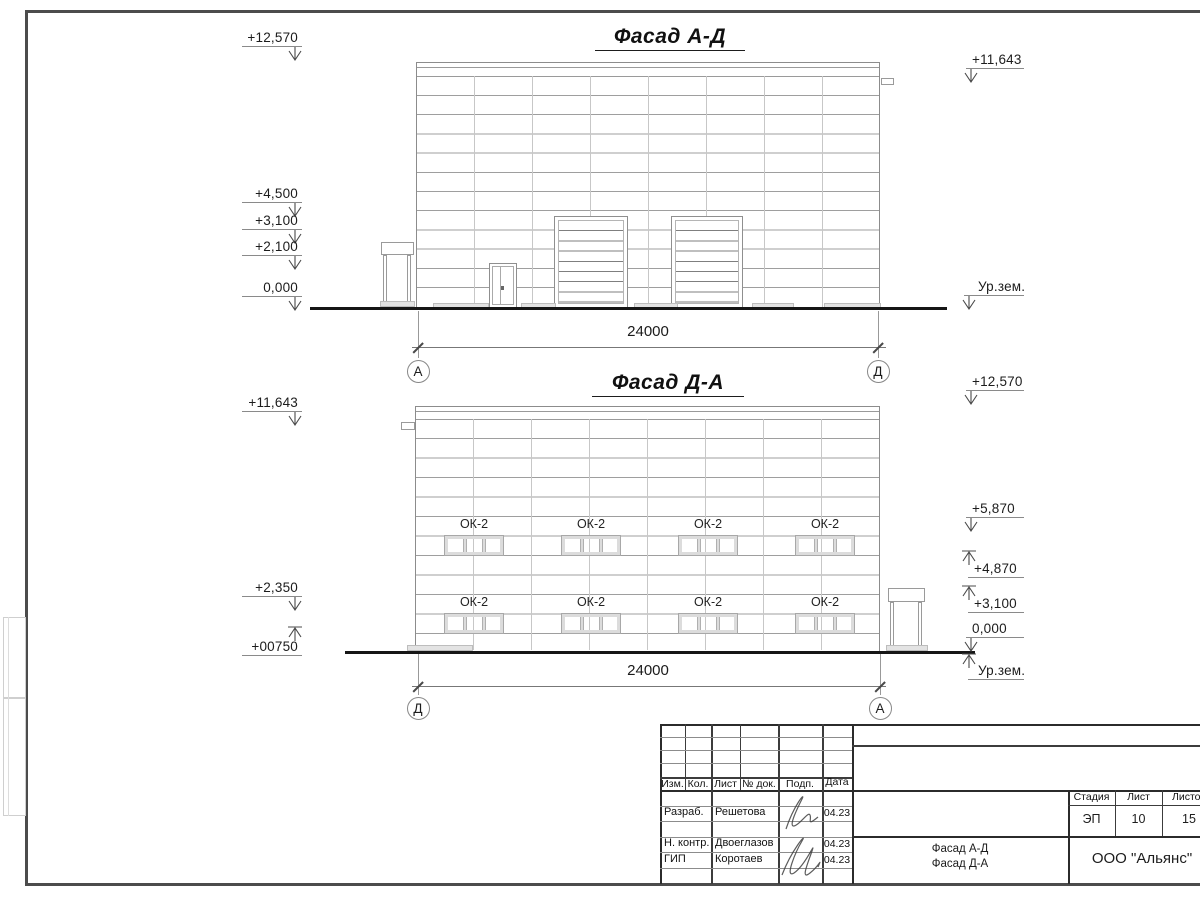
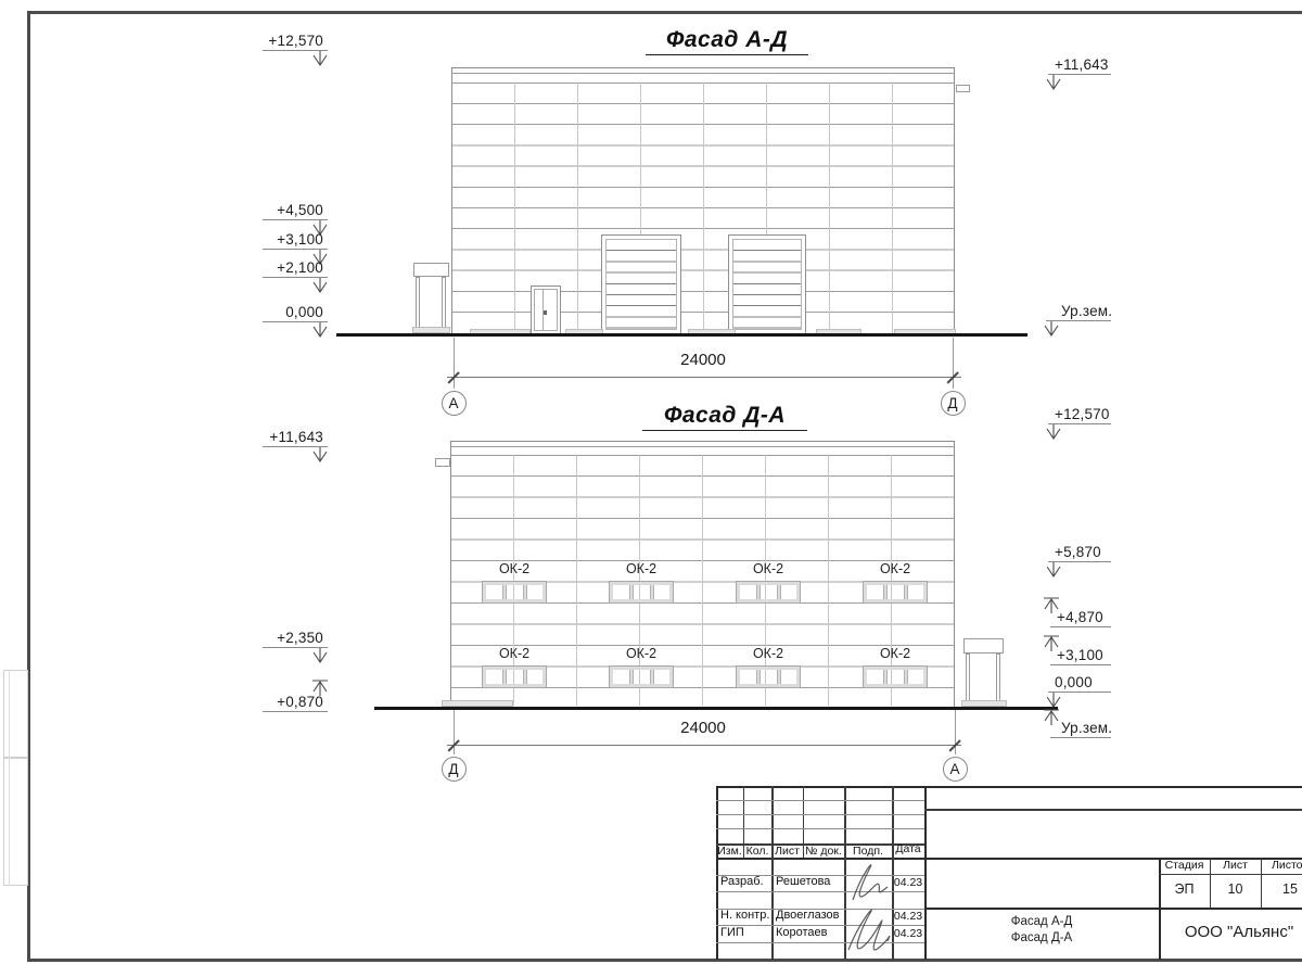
  Фасад А-Д
  24000
  А
  Д
  +12,570
  +4,500
  +3,100
  +2,100
  0,000
  +11,643
  Ур.зем.
  Фасад Д-А
  ОК-2
  ОК-2
  ОК-2
  ОК-2
  ОК-2
  ОК-2
  ОК-2
  ОК-2
  24000
  Д
  А
  +11,643
  +2,350
- +00750
+ +0,870
  +12,570
  +5,870
  +4,870
  +3,100
  0,000
  Ур.зем.
  Изм.
  Кол.
  Лист
  № док.
  Подп.
  Дата
  Разраб.
  Решетова
  04.23
  Н. контр.
  Двоеглазов
  04.23
  ГИП
  Коротаев
  04.23
  Фасад А-Д
  Фасад Д-А
  Стадия
  Лист
  Листо
  ЭП
  10
  15
  ООО "Альянс"
